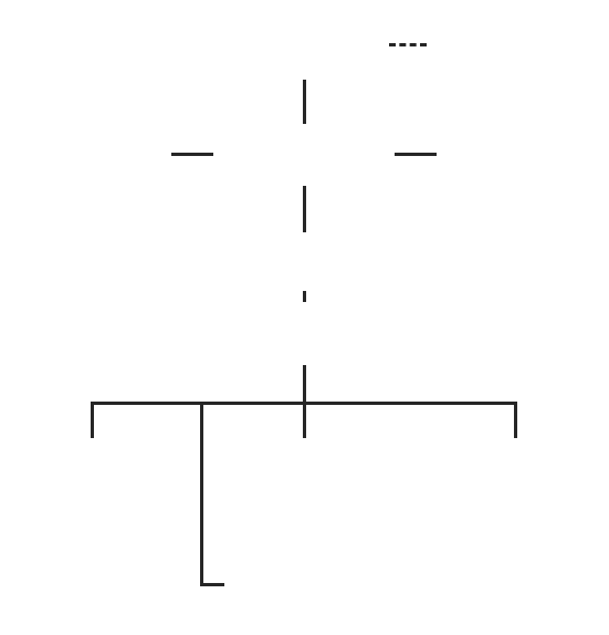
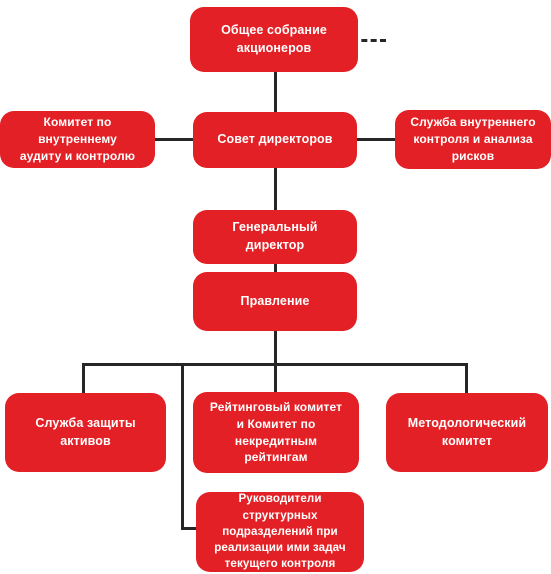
+ Общее собрание
+ акционеров
+ Комитет по внутреннему
+ аудиту и контролю
+ Совет директоров
+ Служба внутреннего
+ контроля и анализа рисков
+ Генеральный директор
+ Правление
+ Служба защиты
+ активов
+ Рейтинговый комитет
+ и Комитет по некредитным
+ рейтингам
+ Методологический
+ комитет
+ Руководители структурных
+ подразделений при
+ реализации ими задач
+ текущего контроля
